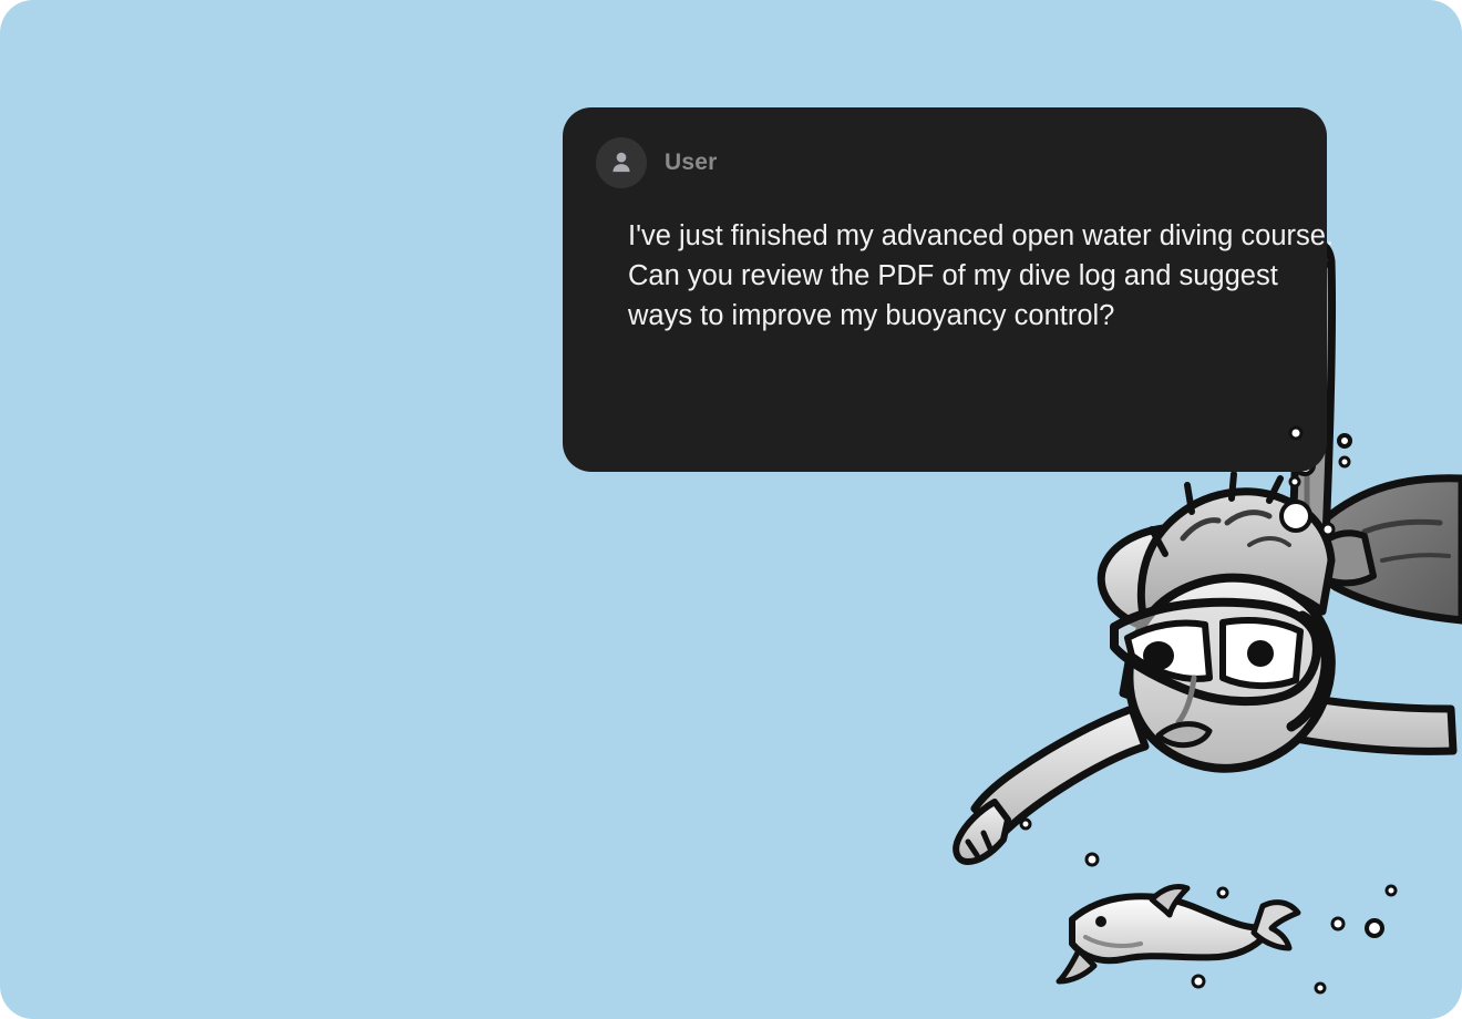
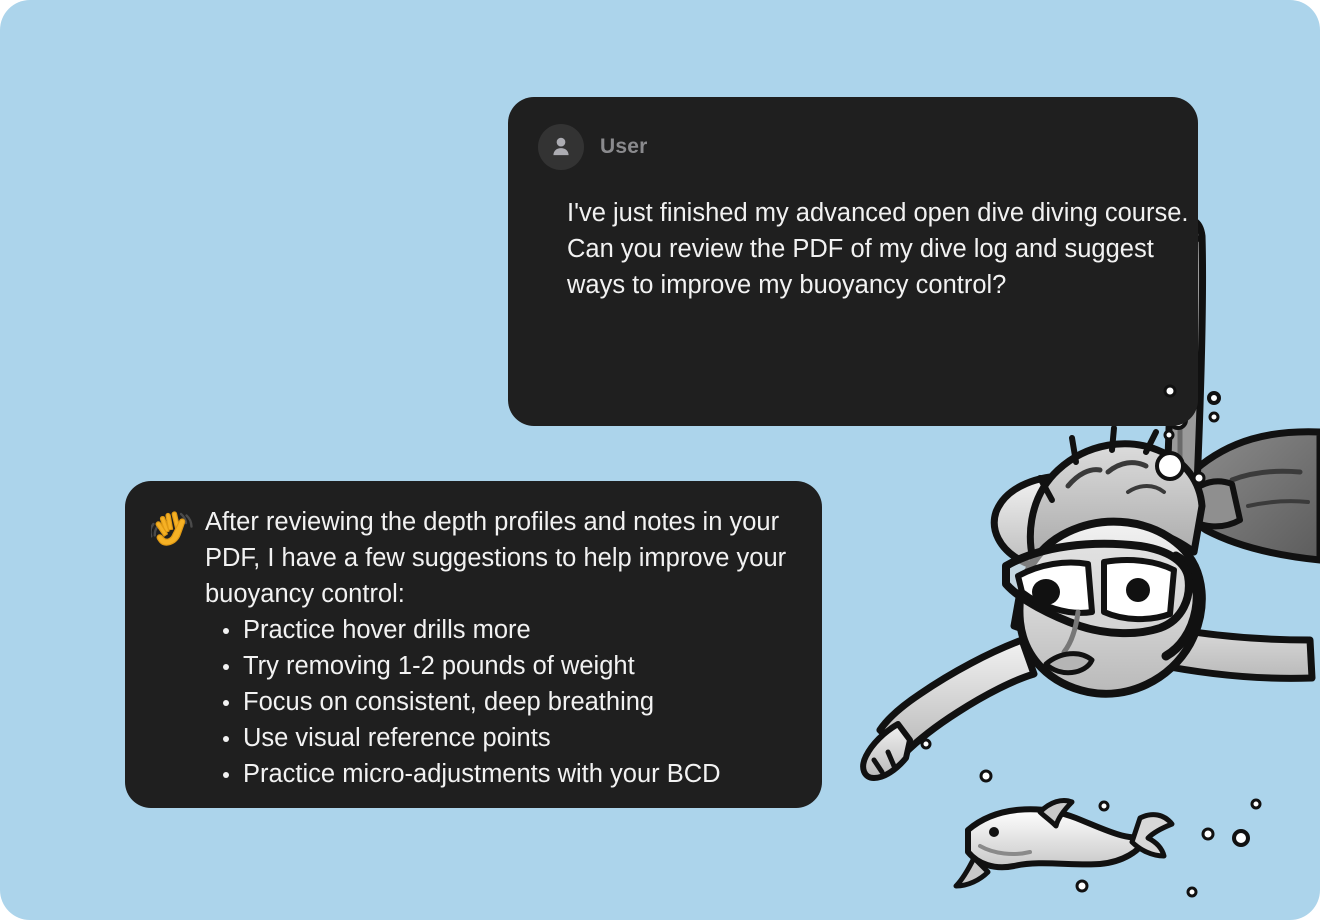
  User
- I've just finished my advanced open water diving course. Can you review the PDF of my dive log and suggest ways to improve my buoyancy control?
+ I've just finished my advanced open dive diving course. Can you review the PDF of my dive log and suggest ways to improve my buoyancy control?
+ After reviewing the depth profiles and notes in your PDF, I have a few suggestions to help improve your buoyancy control:
+ Practice hover drills more
+ Try removing 1-2 pounds of weight
+ Focus on consistent, deep breathing
+ Use visual reference points
+ Practice micro-adjustments with your BCD
